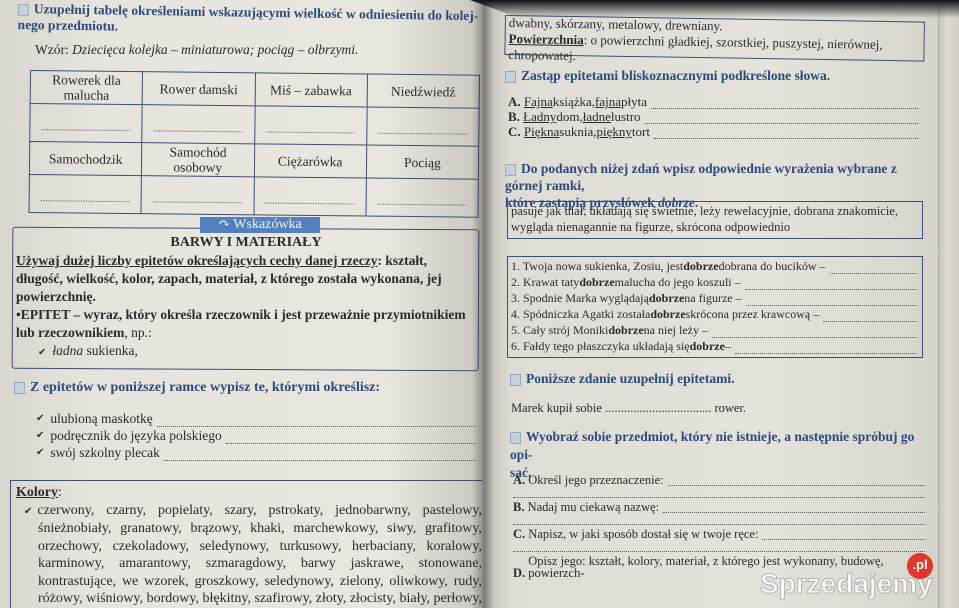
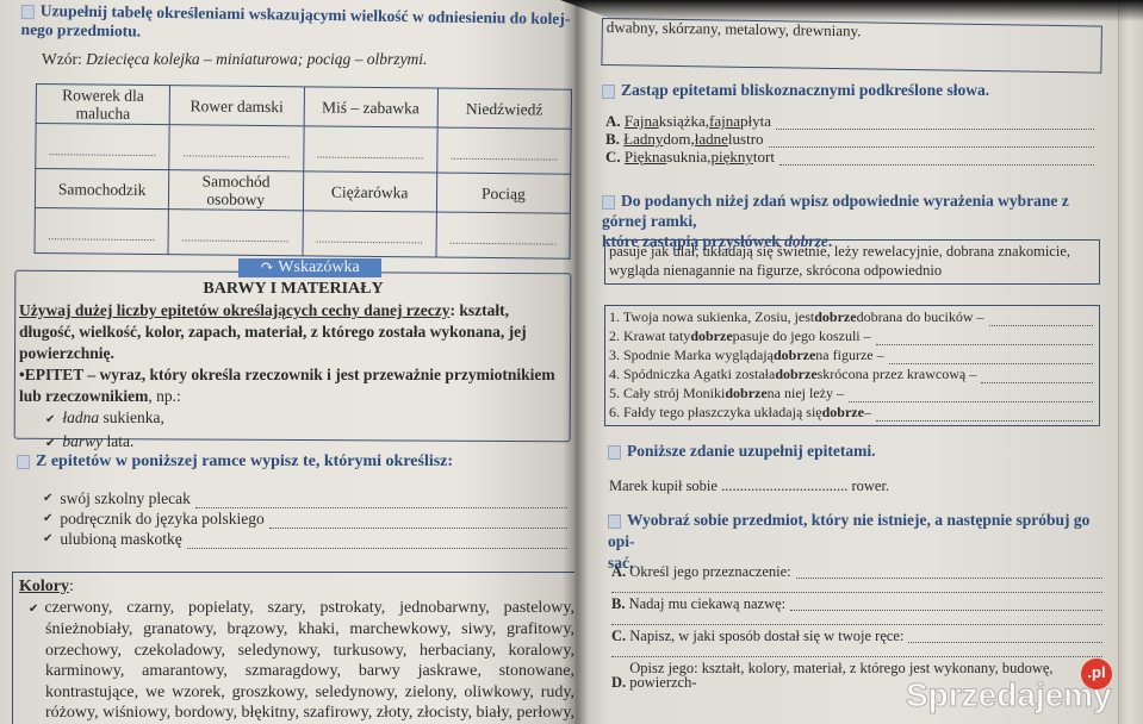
  Uzupełnij tabelę określeniami wskazującymi wielkość w odniesieniu do kole
  nego przedmiotu.
  Wzór: Dziecięca kolejka – miniaturowa; pociąg – olbrzymi.
  Rowerek dla malucha	Rower damski	Miś – zabawka	Niedźwiedź
  ....................................	....................................	....................................	....................................
  Samochodzik	Samochód osobowy	Ciężarówka	Pociąg
  ....................................	....................................	....................................	....................................
  ↷ Wskazówka
  BARWY I MATERIAŁY
  Używaj dużej liczby epitetów określających cechy danej rzeczy: kształt, długość, wielkość, kolor, zapach, materiał, z którego została wykonana, jej powierzchnię.
  •EPITET – wyraz, który określa rzeczownik i jest przeważnie przymiotnikiem lub rzeczownikiem, np.:
  ✔ ładna sukienka,
+ ✔ barwy lata.
  Z epitetów w poniższej ramce wypisz te, którymi określisz:
  ✔
- ulubioną maskotkę
+ swój szkolny plecak
  ✔
  podręcznik do języka polskiego
  ✔
- swój szkolny plecak
+ ulubioną maskotkę
  Kolory:
  ✔ czerwony, czarny, popielaty, szary, pstrokaty, jednobarwny, pastelow śnieżnobiały, granatowy, brązowy, khaki, marchewkowy, siwy, grafitow orzechowy, czekoladowy, seledynowy, turkusowy, herbaciany, koralow karminowy, amarantowy, szmaragdowy, barwy jaskrawe, stonowan kontrastujące, we wzorek, groszkowy, seledynowy, zielony, oliwkowy, rud różowy, wiśniowy, bordowy, błękitny, szafirowy, złoty, złocisty, biały, perłow
  dwabny, skórzany, metalowy, drewniany.
- Powierzchnia: o powierzchni gładkiej, szorstkiej, puszystej, nierównej, chropowatej.
  Zastąp epitetami bliskoznacznymi podkreślone słowa.
  A.
  Fajna
  książka,
  fajna
  płyta
  B.
  Ładny
  dom,
  ładne
  lustro
  C.
  Piękna
  suknia,
  piękny
  tort
  Do podanych niżej zdań wpisz odpowiednie wyrażenia wybrane z górnej ramki,
  które zastąpią przysłówek dobrze.
  pasuje jak ulał, układają się świetnie, leży rewelacyjnie, dobrana znakomicie, wygląda nienagannie na figurze, skrócona odpowiednio
  1. Twoja nowa sukienka, Zosiu, jest
  dobrze
  dobrana do bucików –
  2. Krawat taty
  dobrze
- malucha do jego koszuli –
+ pasuje do jego koszuli –
  3. Spodnie Marka wyglądają
  dobrze
  na figurze –
  4. Spódniczka Agatki została
  dobrze
  skrócona przez krawcową –
  5. Cały strój Moniki
  dobrze
  na niej leży –
  6. Fałdy tego płaszczyka układają się
  dobrze
  –
  Poniższe zdanie uzupełnij epitetami.
  Marek kupił sobie .................................. rower.
  Wyobraź sobie przedmiot, który nie istnieje, a następnie spróbuj go opi-
  sać.
  A.
  Określ jego przeznaczenie:
  B.
  Nadaj mu ciekawą nazwę:
  C.
  Napisz, w jaki sposób dostał się w twoje ręce:
  D.
  Opisz jego: kształt, kolory, materiał, z którego jest wykonany, budowę, powierzch-
  Sprzedajemy
  .pl
